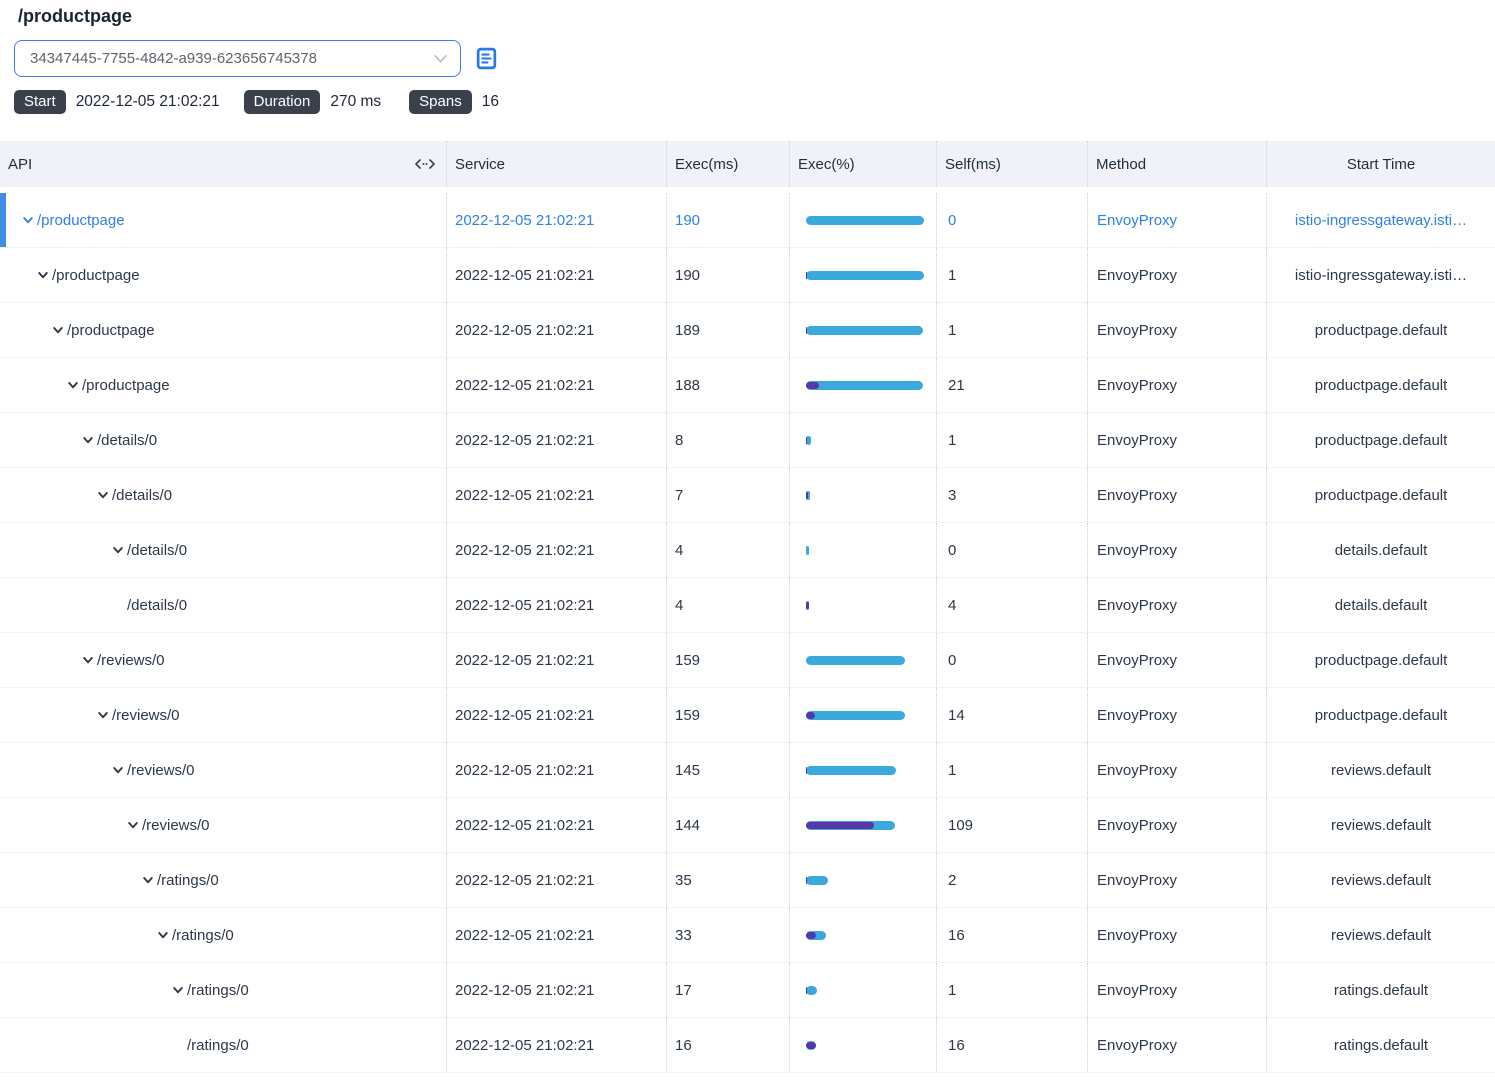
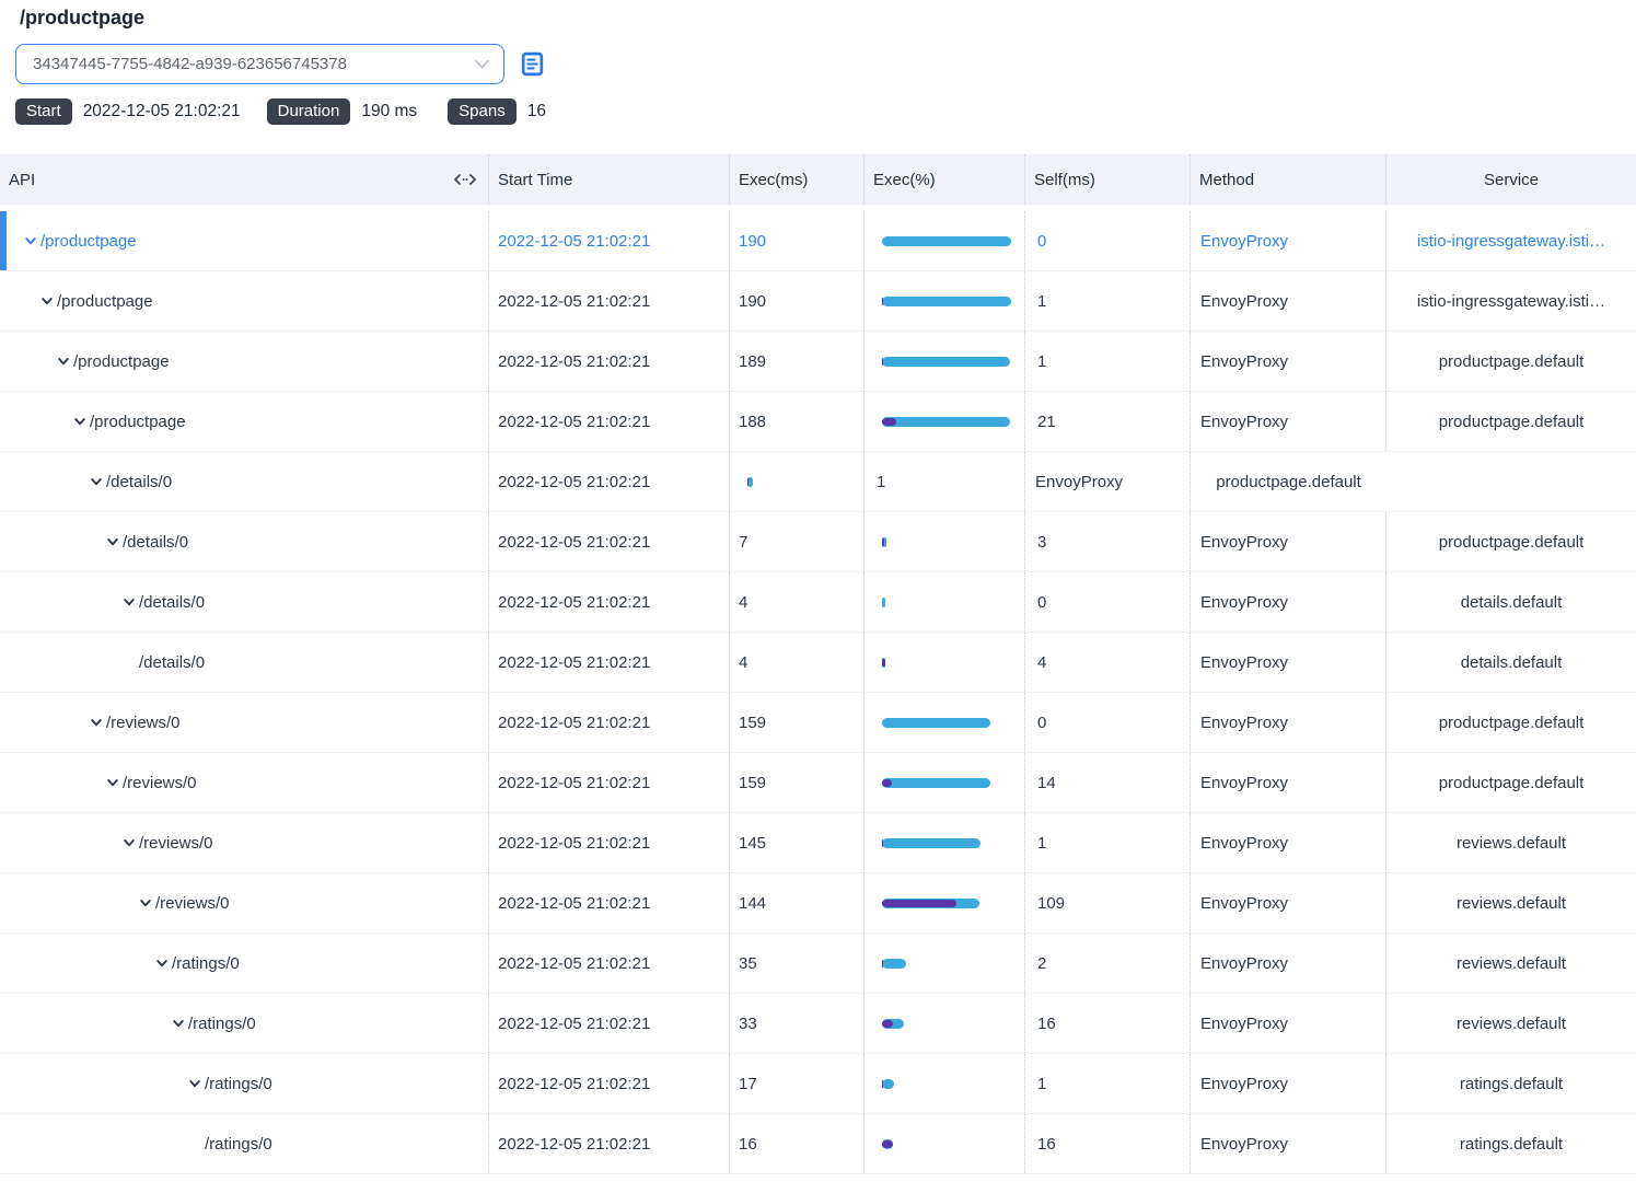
  /productpage
  34347445-7755-4842-a939-623656745378
  Start
  2022-12-05 21:02:21
  Duration
- 270 ms
+ 190 ms
  Spans
  16
  API
- Service
+ Start Time
  Exec(ms)
  Exec(%)
  Self(ms)
  Method
- Start Time
+ Service
  /productpage
  2022-12-05 21:02:21
  190
  0
  EnvoyProxy
  istio-ingressgateway.isti…
  /productpage
  2022-12-05 21:02:21
  190
  1
  EnvoyProxy
  istio-ingressgateway.isti…
  /productpage
  2022-12-05 21:02:21
  189
  1
  EnvoyProxy
  productpage.default
  /productpage
  2022-12-05 21:02:21
  188
  21
  EnvoyProxy
  productpage.default
  /details/0
  2022-12-05 21:02:21
- 8
  1
  EnvoyProxy
  productpage.default
  /details/0
  2022-12-05 21:02:21
  7
  3
  EnvoyProxy
  productpage.default
  /details/0
  2022-12-05 21:02:21
  4
  0
  EnvoyProxy
  details.default
  /details/0
  2022-12-05 21:02:21
  4
  4
  EnvoyProxy
  details.default
  /reviews/0
  2022-12-05 21:02:21
  159
  0
  EnvoyProxy
  productpage.default
  /reviews/0
  2022-12-05 21:02:21
  159
  14
  EnvoyProxy
  productpage.default
  /reviews/0
  2022-12-05 21:02:21
  145
  1
  EnvoyProxy
  reviews.default
  /reviews/0
  2022-12-05 21:02:21
  144
  109
  EnvoyProxy
  reviews.default
  /ratings/0
  2022-12-05 21:02:21
  35
  2
  EnvoyProxy
  reviews.default
  /ratings/0
  2022-12-05 21:02:21
  33
  16
  EnvoyProxy
  reviews.default
  /ratings/0
  2022-12-05 21:02:21
  17
  1
  EnvoyProxy
  ratings.default
  /ratings/0
  2022-12-05 21:02:21
  16
  16
  EnvoyProxy
  ratings.default
